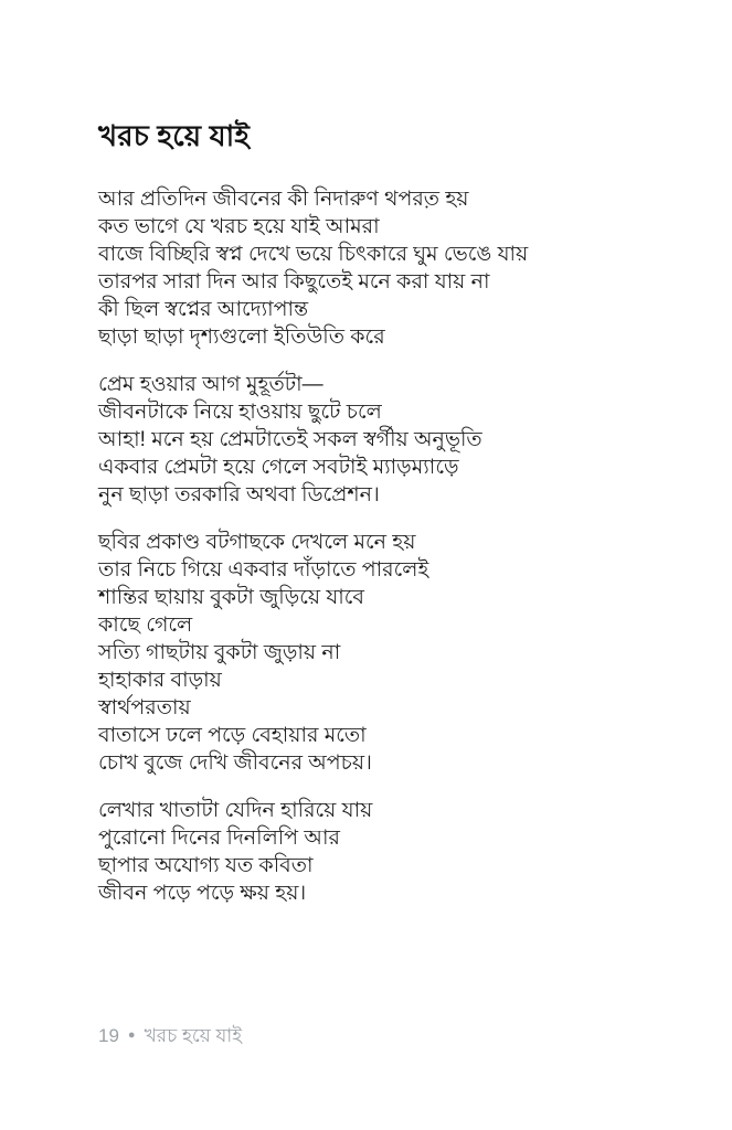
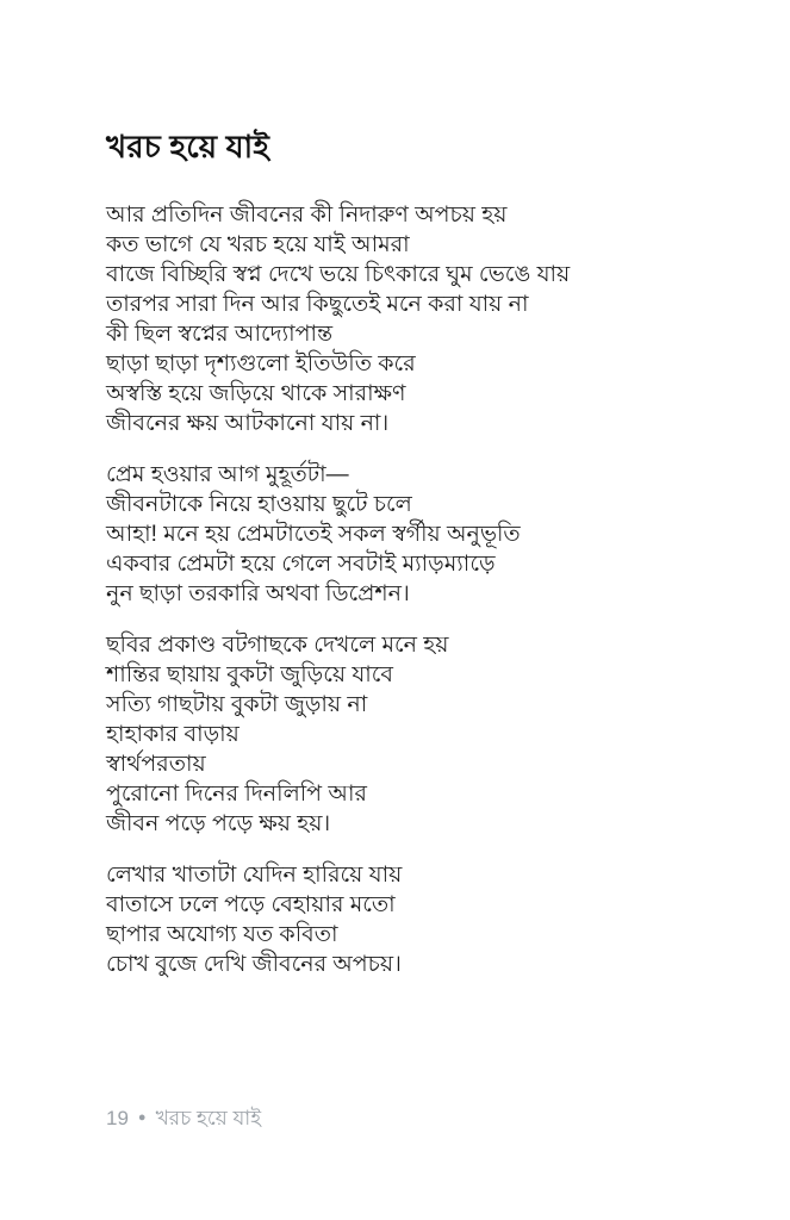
  খরচ হয়ে যাই
- আর প্রতিদিন জীবনের কী নিদারুণ থপরত় হয়
+ আর প্রতিদিন জীবনের কী নিদারুণ অপচয় হয়
  কত ভাগে যে খরচ হয়ে যাই আমরা
  বাজে বিচ্ছিরি স্বপ্ন দেখে ভয়ে চিৎকারে ঘুম ভেঙে যায়
  তারপর সারা দিন আর কিছুতেই মনে করা যায় না
  কী ছিল স্বপ্নের আদ্যোপান্ত
  ছাড়া ছাড়া দৃশ্যগুলো ইতিউতি করে
+ অস্বস্তি হয়ে জড়িয়ে থাকে সারাক্ষণ
+ জীবনের ক্ষয় আটকানো যায় না।
  প্রেম হওয়ার আগ মুহূর্তটা—
  জীবনটাকে নিয়ে হাওয়ায় ছুটে চলে
  আহা! মনে হয় প্রেমটাতেই সকল স্বর্গীয় অনুভূতি
  একবার প্রেমটা হয়ে গেলে সবটাই ম্যাড়ম্যাড়ে
  নুন ছাড়া তরকারি অথবা ডিপ্রেশন।
  ছবির প্রকাণ্ড বটগাছকে দেখলে মনে হয়
- তার নিচে গিয়ে একবার দাঁড়াতে পারলেই
  শান্তির ছায়ায় বুকটা জুড়িয়ে যাবে
- কাছে গেলে
  সত্যি গাছটায় বুকটা জুড়ায় না
  হাহাকার বাড়ায়
  স্বার্থপরতায়
- বাতাসে ঢলে পড়ে বেহায়ার মতো
+ পুরোনো দিনের দিনলিপি আর
- চোখ বুজে দেখি জীবনের অপচয়।
+ জীবন পড়ে পড়ে ক্ষয় হয়।
  লেখার খাতাটা যেদিন হারিয়ে যায়
- পুরোনো দিনের দিনলিপি আর
+ বাতাসে ঢলে পড়ে বেহায়ার মতো
  ছাপার অযোগ্য যত কবিতা
- জীবন পড়ে পড়ে ক্ষয় হয়।
+ চোখ বুজে দেখি জীবনের অপচয়।
  19
  ●
  খরচ হয়ে যাই
